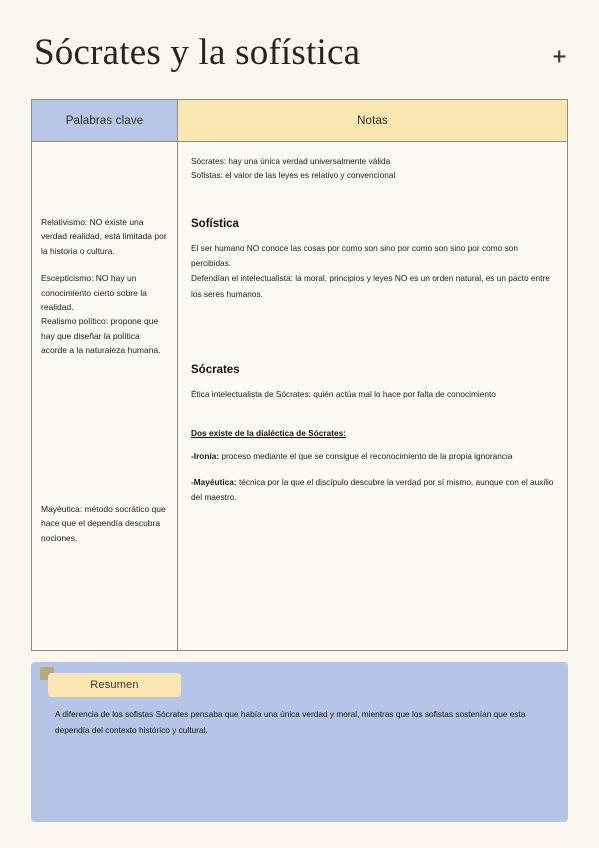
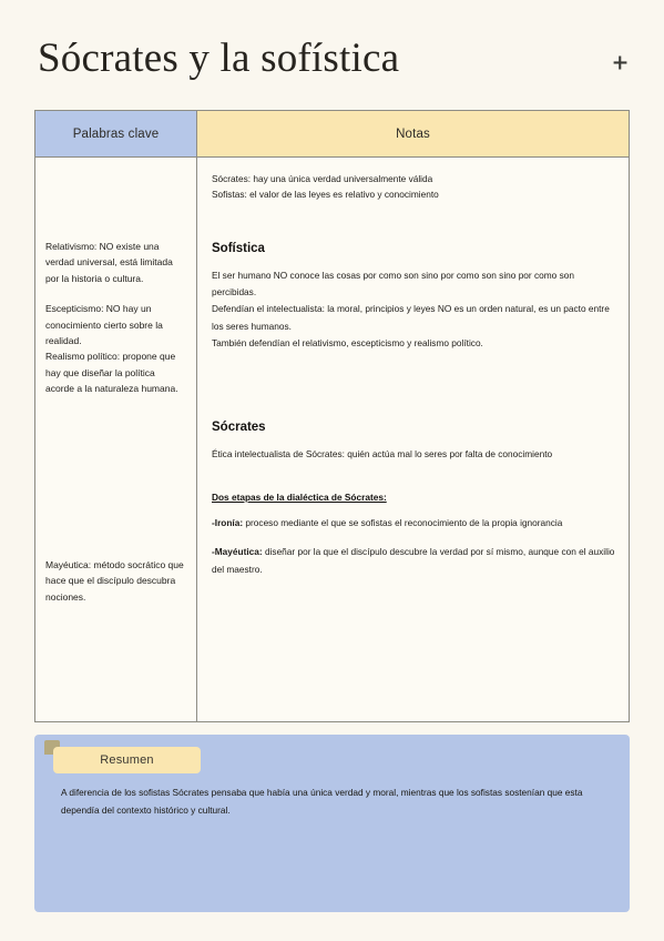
  Sócrates y la sofística
  Palabras clave
  Notas
- Relativismo: NO existe una verdad realidad, está limitada por la historia o cultura.
+ Relativismo: NO existe una verdad universal, está limitada por la historia o cultura.
  Escepticismo: NO hay un conocimiento cierto sobre la realidad.
  Realismo político: propone que hay que diseñar la política acorde a la naturaleza humana.
- Mayéutica: método socrático que hace que el dependía descubra nociones.
+ Mayéutica: método socrático que hace que el discípulo descubra nociones.
  Sócrates: hay una única verdad universalmente válida
- Sofistas: el valor de las leyes es relativo y convencional
+ Sofistas: el valor de las leyes es relativo y conocimiento
  Sofística
  El ser humano NO conoce las cosas por como son sino por como son sino por como son percibidas.
  Defendían el intelectualista: la moral, principios y leyes NO es un orden natural, es un pacto entre los seres humanos.
+ También defendían el relativismo, escepticismo y realismo político.
  Sócrates
- Ética intelectualista de Sócrates: quién actúa mal lo hace por falta de conocimiento
+ Ética intelectualista de Sócrates: quién actúa mal lo seres por falta de conocimiento
- Dos existe de la dialéctica de Sócrates:
+ Dos etapas de la dialéctica de Sócrates:
- -Ironía: proceso mediante el que se consigue el reconocimiento de la propia ignorancia
+ -Ironía: proceso mediante el que se sofistas el reconocimiento de la propia ignorancia
- -Mayéutica: técnica por la que el discípulo descubre la verdad por sí mismo, aunque con el auxilio del maestro.
+ -Mayéutica: diseñar por la que el discípulo descubre la verdad por sí mismo, aunque con el auxilio del maestro.
  Resumen
  A diferencia de los sofistas Sócrates pensaba que había una única verdad y moral, mientras que los sofistas sostenían que esta dependía del contexto histórico y cultural.
